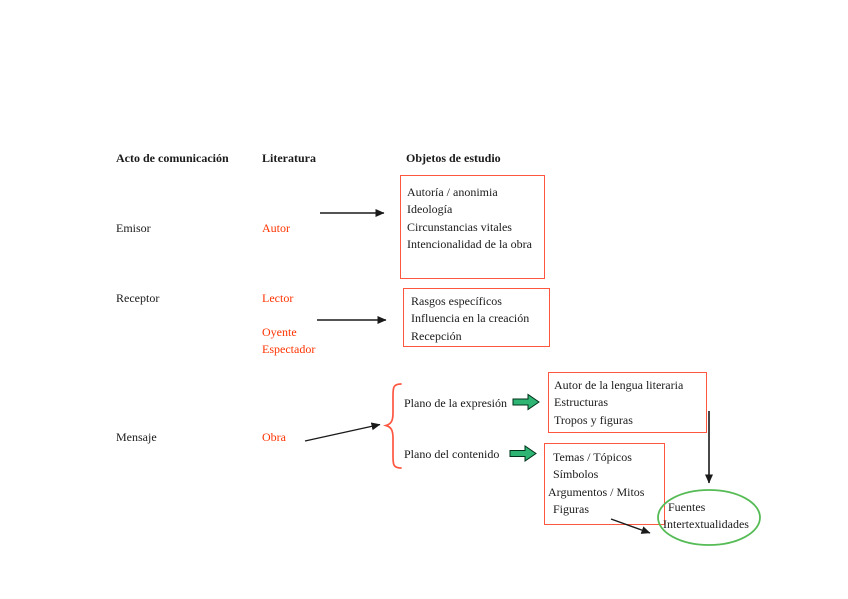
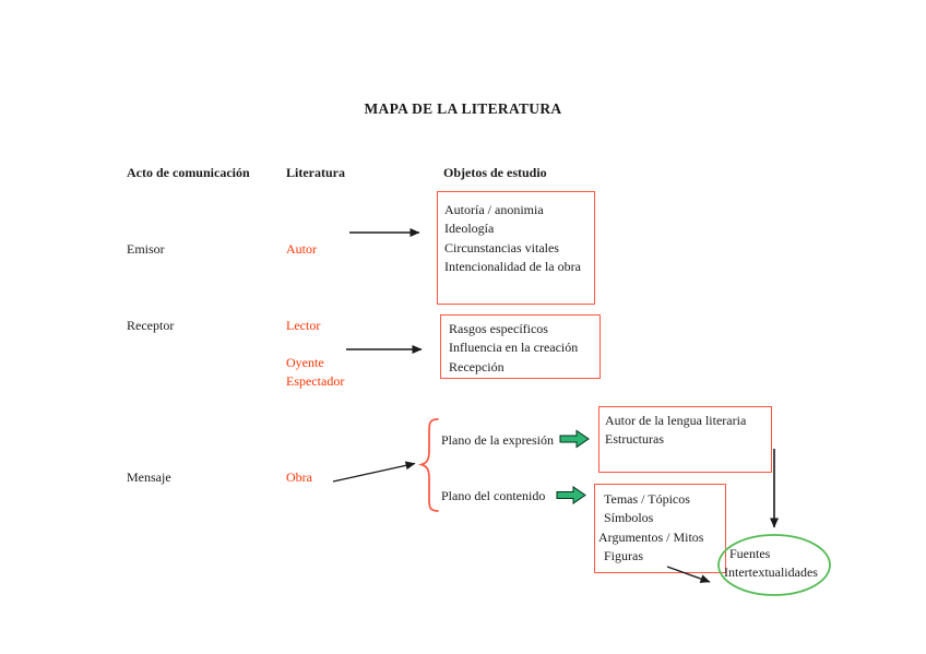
+ MAPA DE LA LITERATURA
  Acto de comunicación
  Literatura
  Objetos de estudio
  Emisor
  Receptor
  Mensaje
  Autor
  Lector
  Oyente
  Espectador
  Obra
  Plano de la expresión
  Plano del contenido
  Autoría / anonimia
  Ideología
  Circunstancias vitales
  Intencionalidad de la obra
  Rasgos específicos
  Influencia en la creación
  Recepción
  Autor de la lengua literaria
  Estructuras
- Tropos y figuras
  Temas / Tópicos
  Símbolos
  Argumentos / Mitos
  Figuras
  Fuentes
  Intertextualidades
